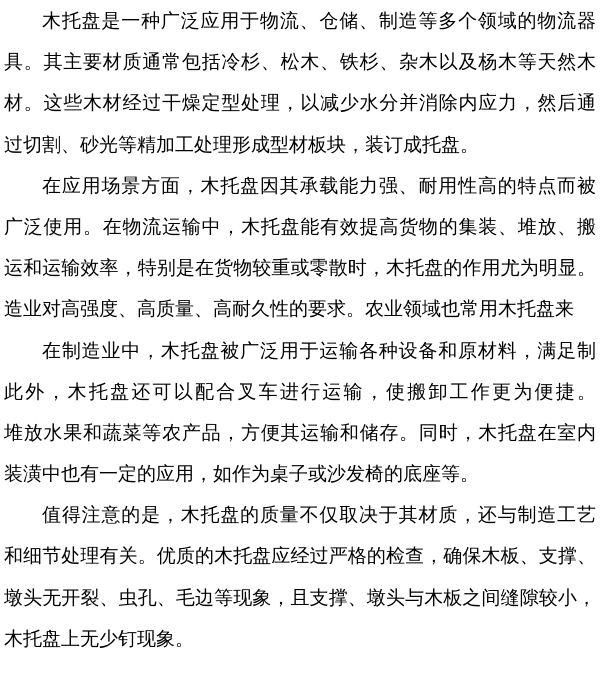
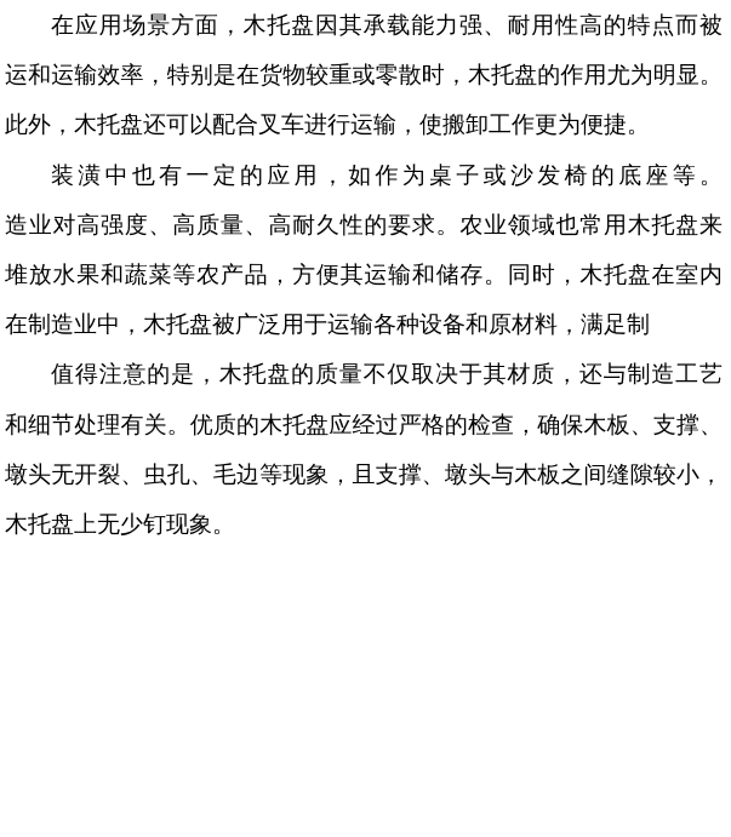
- 木托盘是一种广泛应用于物流、仓储、制造等多个领域的物流器
- 具。其主要材质通常包括冷杉、松木、铁杉、杂木以及杨木等天然木
- 材。这些木材经过干燥定型处理，以减少水分并消除内应力，然后通
- 过切割、砂光等精加工处理形成型材板块，装订成托盘。
  在应用场景方面，木托盘因其承载能力强、耐用性高的特点而被
- 广泛使用。在物流运输中，木托盘能有效提高货物的集装、堆放、搬
  运和运输效率，特别是在货物较重或零散时，木托盘的作用尤为明显。
- 造业对高强度、高质量、高耐久性的要求。农业领域也常用木托盘来
+ 此外，木托盘还可以配合叉车进行运输，使搬卸工作更为便捷。
- 在制造业中，木托盘被广泛用于运输各种设备和原材料，满足制
+ 装潢中也有一定的应用，如作为桌子或沙发椅的底座等。
- 此外，木托盘还可以配合叉车进行运输，使搬卸工作更为便捷。
+ 造业对高强度、高质量、高耐久性的要求。农业领域也常用木托盘来
  堆放水果和蔬菜等农产品，方便其运输和储存。同时，木托盘在室内
- 装潢中也有一定的应用，如作为桌子或沙发椅的底座等。
+ 在制造业中，木托盘被广泛用于运输各种设备和原材料，满足制
  值得注意的是，木托盘的质量不仅取决于其材质，还与制造工艺
  和细节处理有关。优质的木托盘应经过严格的检查，确保木板、支撑、
  墩头无开裂、虫孔、毛边等现象，且支撑、墩头与木板之间缝隙较小，
  木托盘上无少钉现象。
